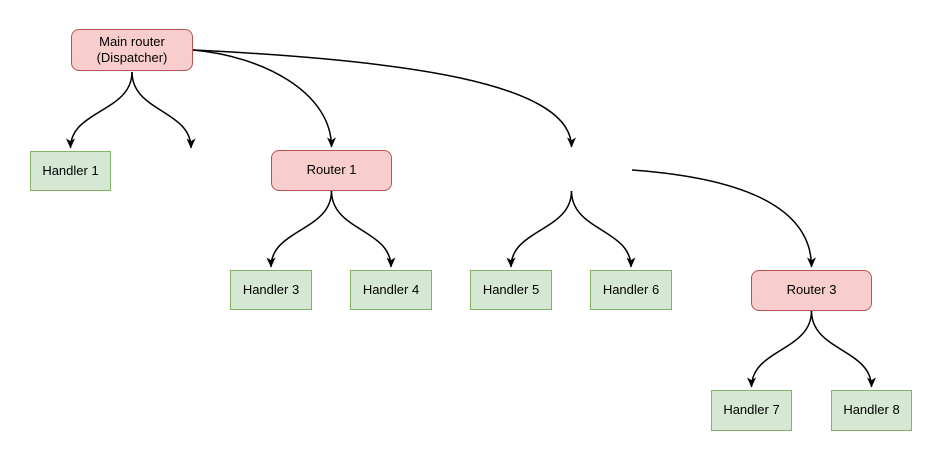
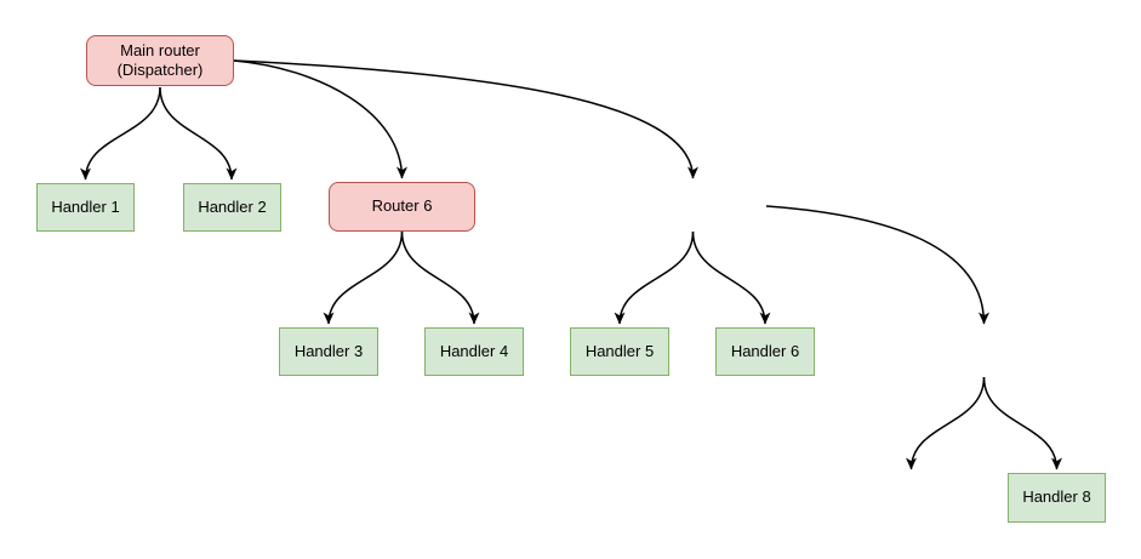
  Main router
  (Dispatcher)
  Handler 1
+ Handler 2
- Router 1
+ Router 6
  Handler 3
  Handler 4
  Handler 5
  Handler 6
- Router 3
- Handler 7
  Handler 8
